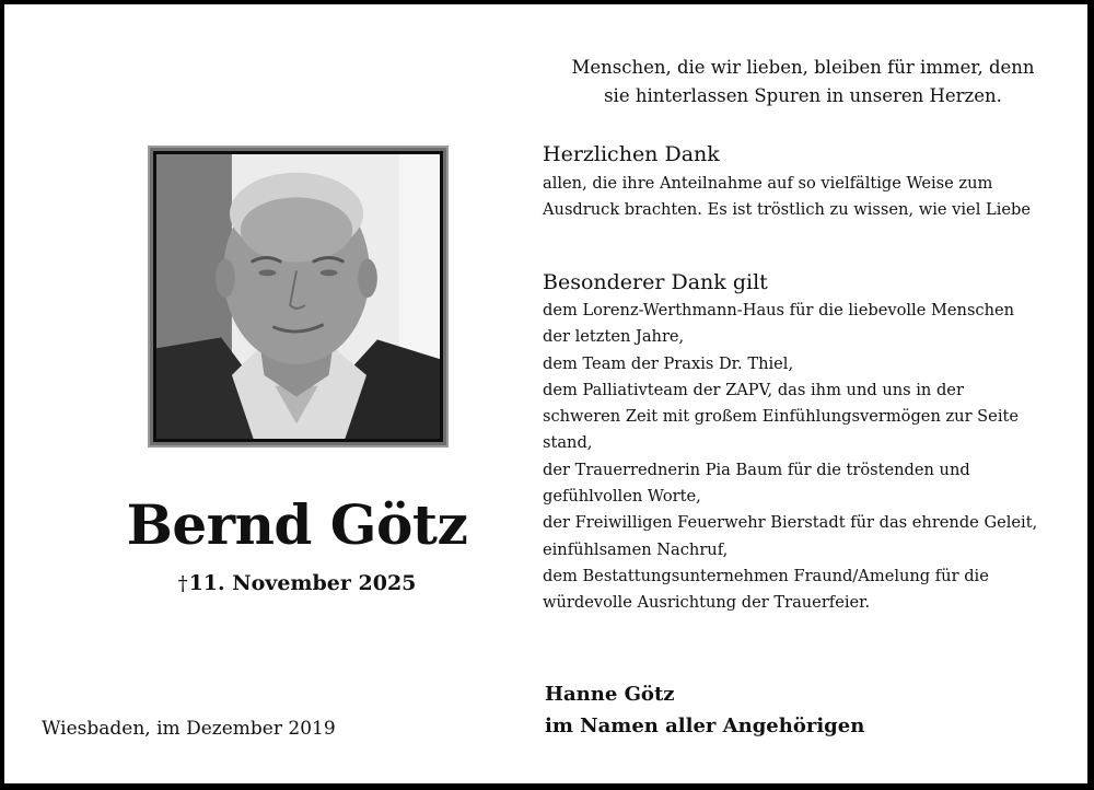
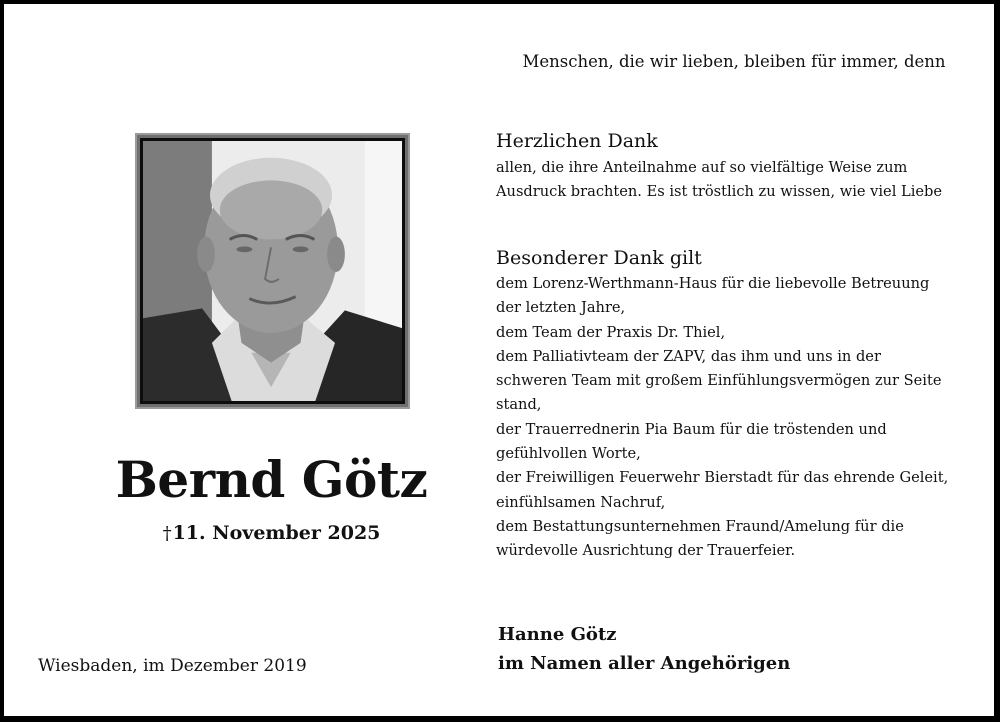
  Bernd Götz
  †11. November 2025
  Wiesbaden, im Dezember 2019
  Menschen, die wir lieben, bleiben für immer, denn
- sie hinterlassen Spuren in unseren Herzen.
  Herzlichen Dank
  allen, die ihre Anteilnahme auf so vielfältige Weise zum
  Ausdruck brachten. Es ist tröstlich zu wissen, wie viel Liebe
  Besonderer Dank gilt
- dem Lorenz-Werthmann-Haus für die liebevolle Menschen
+ dem Lorenz-Werthmann-Haus für die liebevolle Betreuung
  der letzten Jahre,
  dem Team der Praxis Dr. Thiel,
  dem Palliativteam der ZAPV, das ihm und uns in der
- schweren Zeit mit großem Einfühlungsvermögen zur Seite
+ schweren Team mit großem Einfühlungsvermögen zur Seite
  stand,
  der Trauerrednerin Pia Baum für die tröstenden und
  gefühlvollen Worte,
  der Freiwilligen Feuerwehr Bierstadt für das ehrende Geleit,
  einfühlsamen Nachruf,
  dem Bestattungsunternehmen Fraund/Amelung für die
  würdevolle Ausrichtung der Trauerfeier.
  Hanne Götz
  im Namen aller Angehörigen
